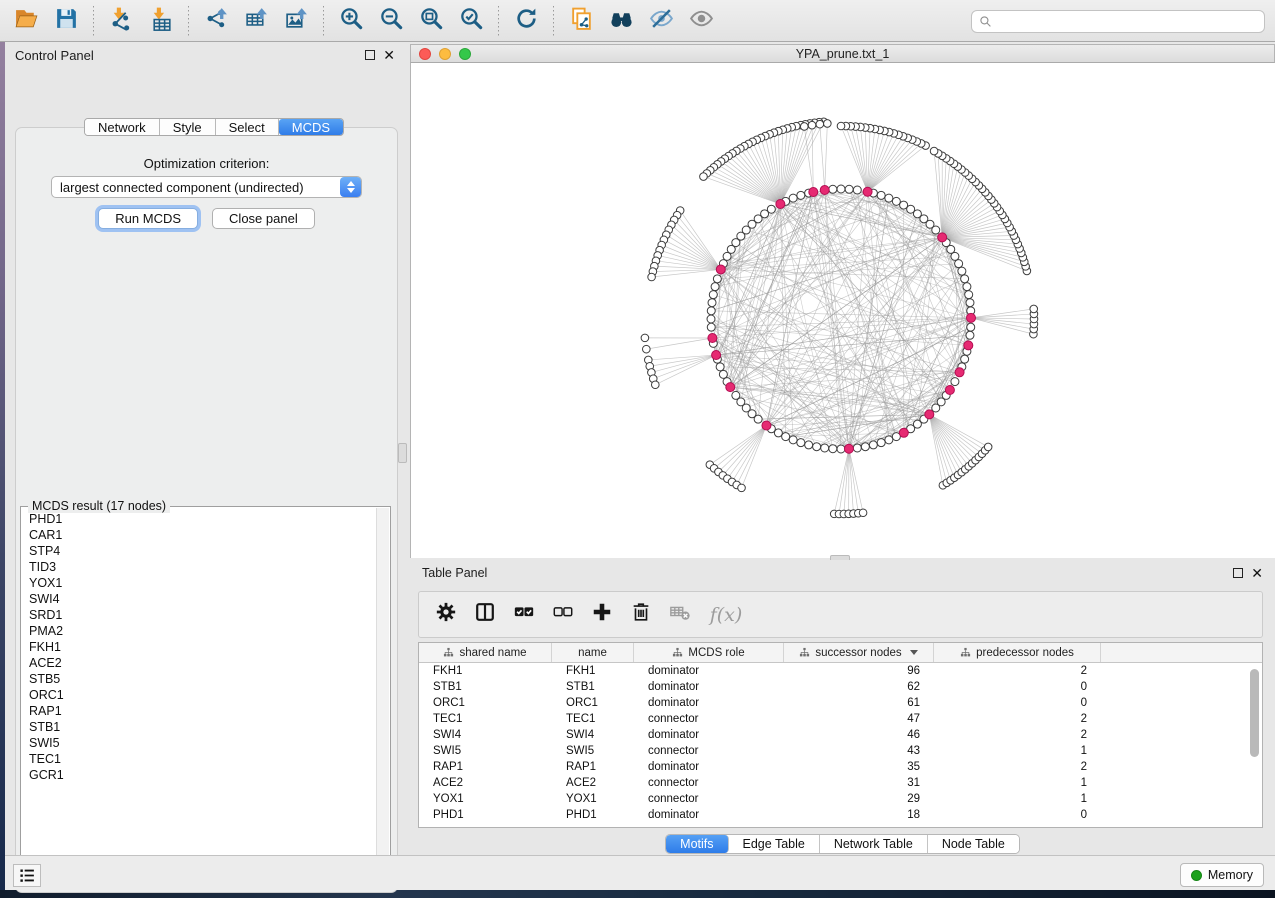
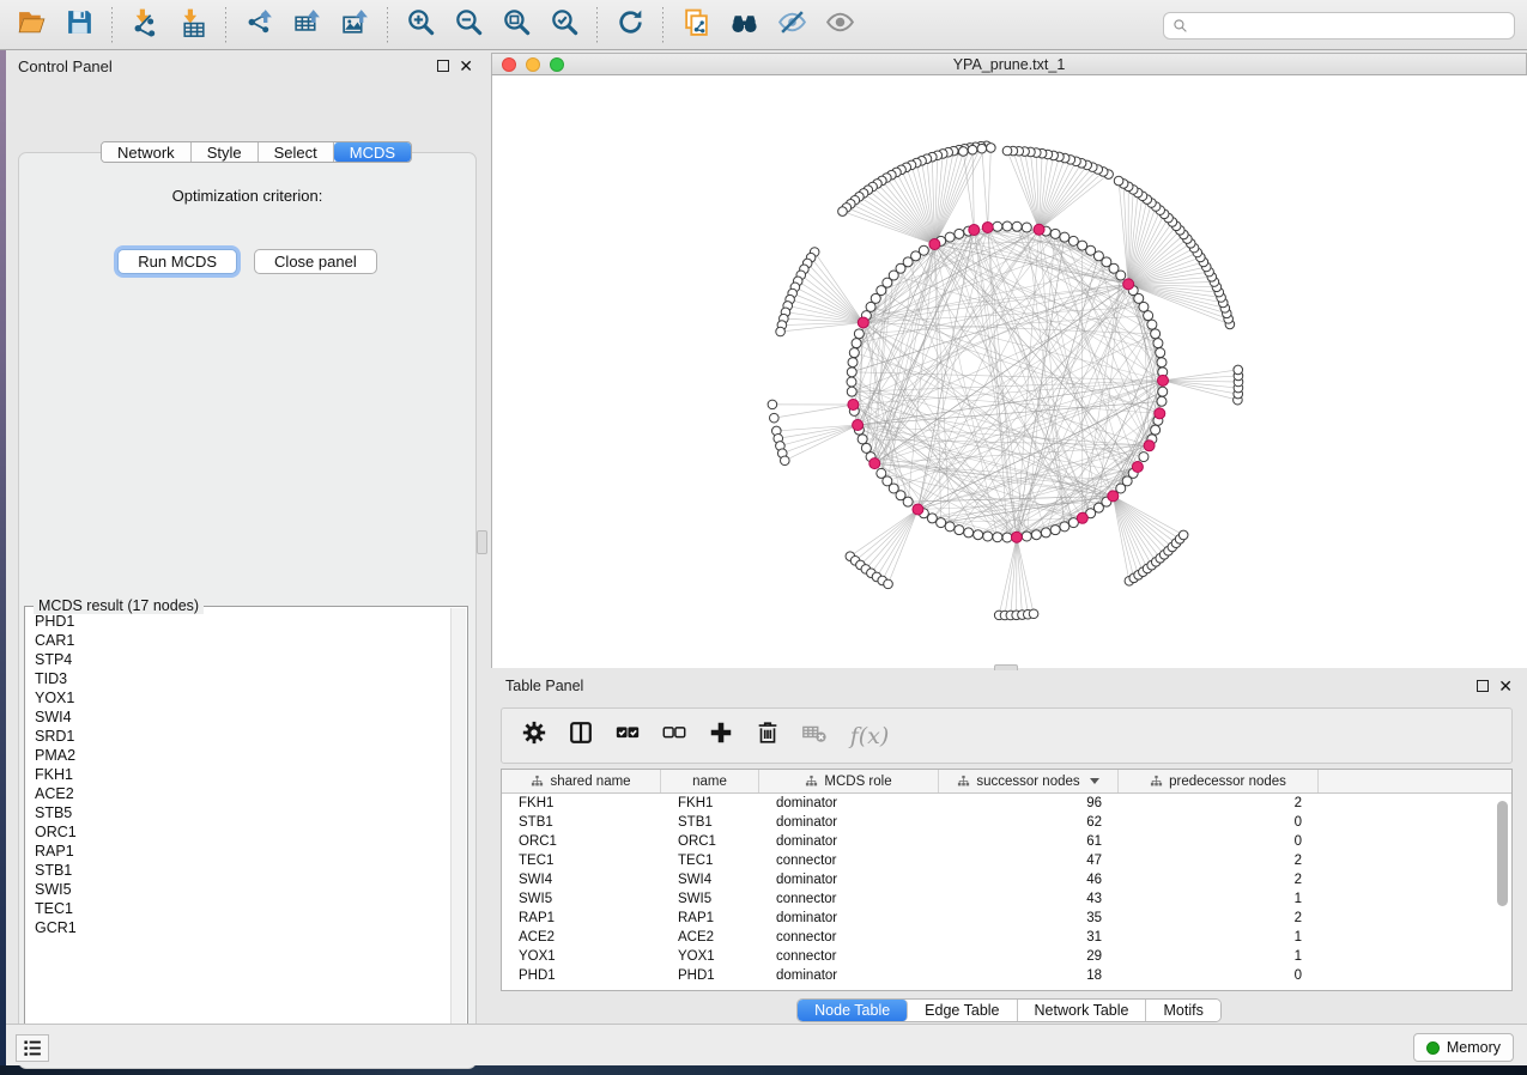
  Control Panel
  ✕
  Optimization criterion:
- largest connected component (undirected)
  Run MCDS
  Close panel
  MCDS result (17 nodes)
  PHD1
  CAR1
  STP4
  TID3
  YOX1
  SWI4
  SRD1
  PMA2
  FKH1
  ACE2
  STB5
  ORC1
  RAP1
  STB1
  SWI5
  TEC1
  GCR1
  Network
  Style
  Select
  MCDS
  YPA_prune.txt_1
  Table Panel
  ✕
  f(x)
  shared name
  name
  MCDS role
  successor nodes
  predecessor nodes
  FKH1
  FKH1
  dominator
  96
  2
  STB1
  STB1
  dominator
  62
  0
  ORC1
  ORC1
  dominator
  61
  0
  TEC1
  TEC1
  connector
  47
  2
  SWI4
  SWI4
  dominator
  46
  2
  SWI5
  SWI5
  connector
  43
  1
  RAP1
  RAP1
  dominator
  35
  2
  ACE2
  ACE2
  connector
  31
  1
  YOX1
  YOX1
  connector
  29
  1
  PHD1
  PHD1
  dominator
  18
  0
- Motifs
+ Node Table
  Edge Table
  Network Table
- Node Table
+ Motifs
  Memory
